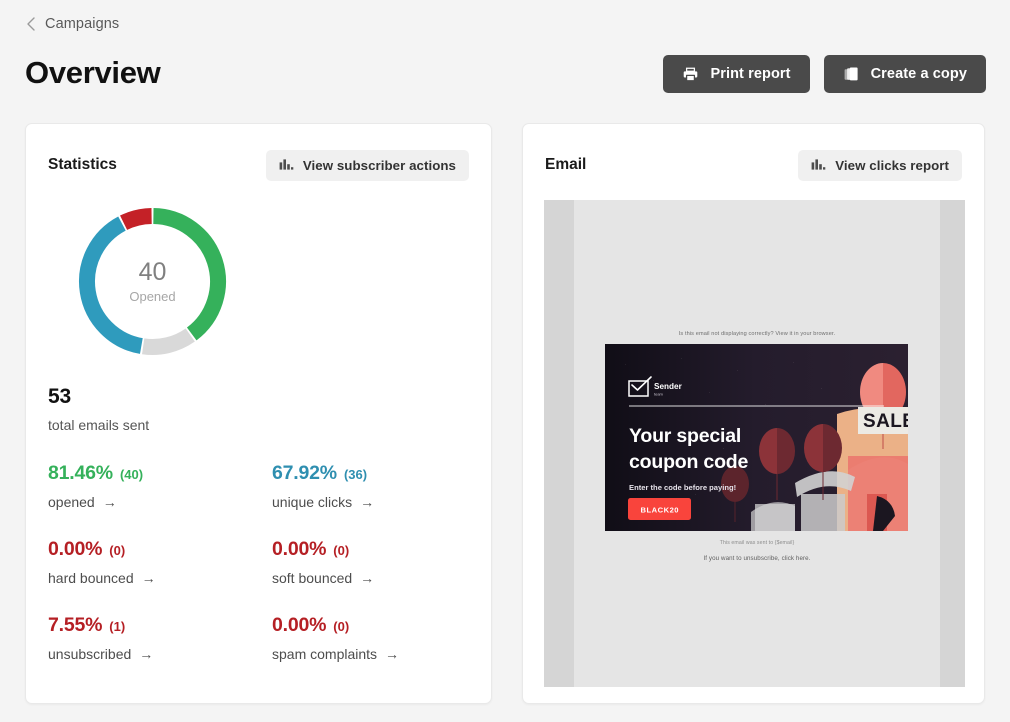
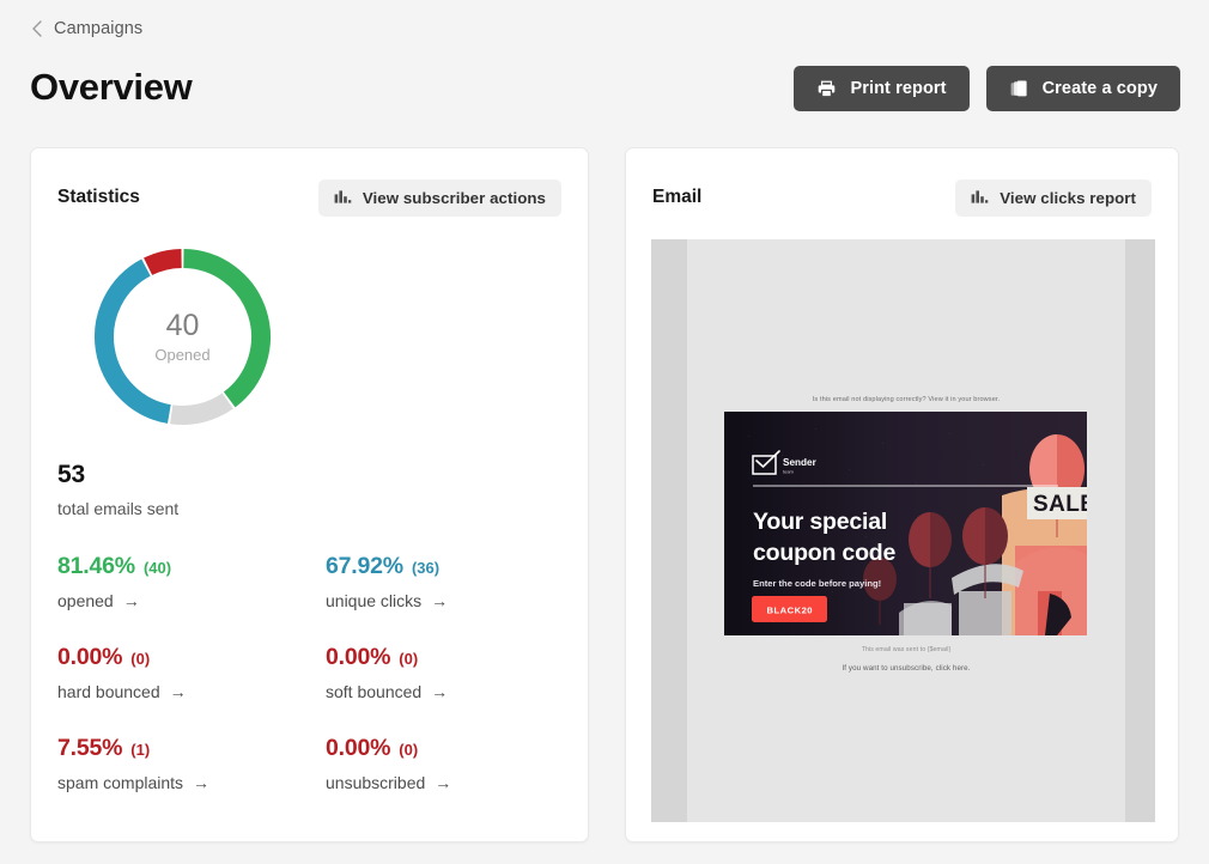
  Campaigns
  Overview
  Print report
  Create a copy
  Statistics
  View subscriber actions
  40
  Opened
  53
  total emails sent
  81.46%
  (40)
  opened
  →
  67.92%
  (36)
  unique clicks
  →
  0.00%
  (0)
  hard bounced
  →
  0.00%
  (0)
  soft bounced
  →
  7.55%
  (1)
- unsubscribed
+ spam complaints
  →
  0.00%
  (0)
- spam complaints
+ unsubscribed
  →
  Email
  View clicks report
  SAL
  Sender
  Your special
  coupon code
  Enter the code before paying!
  BLACK20
